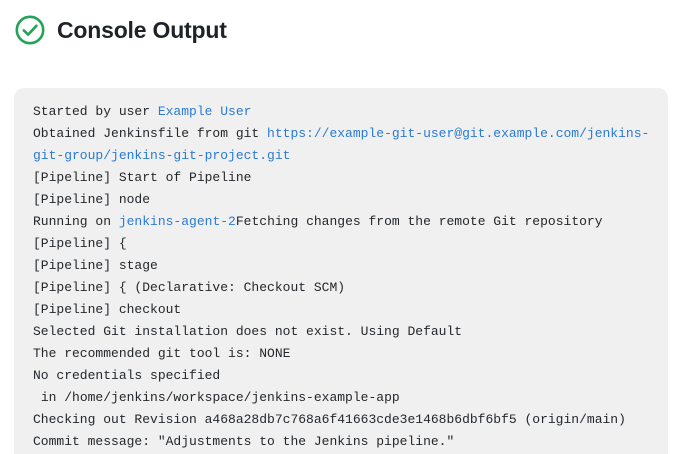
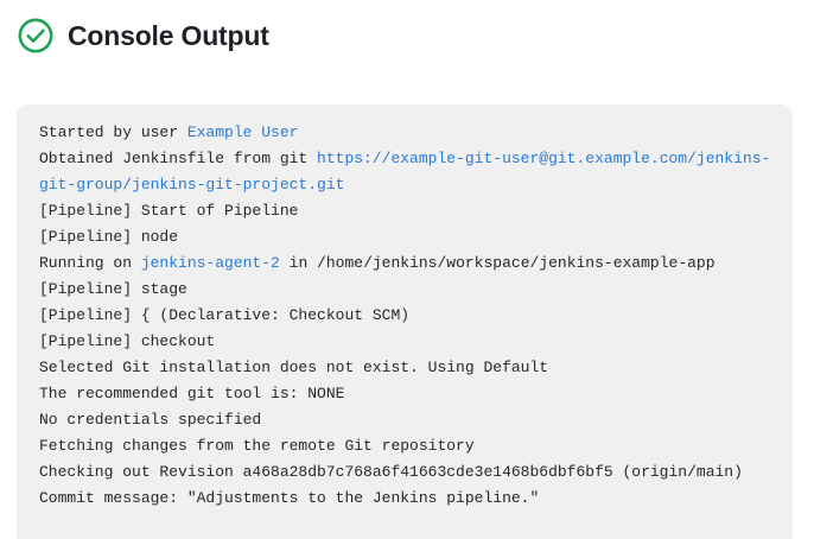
  Console Output
  Started by user Example User
  Obtained Jenkinsfile from git https://example-git-user@git.example.com/jenkins-git-group/jenkins-git-project.git
  [Pipeline] Start of Pipeline
  [Pipeline] node
- Running on jenkins-agent-2Fetching changes from the remote Git repository
+ Running on jenkins-agent-2 in /home/jenkins/workspace/jenkins-example-app
- [Pipeline] {
  [Pipeline] stage
  [Pipeline] { (Declarative: Checkout SCM)
  [Pipeline] checkout
  Selected Git installation does not exist. Using Default
  The recommended git tool is: NONE
  No credentials specified
- in /home/jenkins/workspace/jenkins-example-app
+ Fetching changes from the remote Git repository
  Checking out Revision a468a28db7c768a6f41663cde3e1468b6dbf6bf5 (origin/main)
  Commit message: "Adjustments to the Jenkins pipeline."
